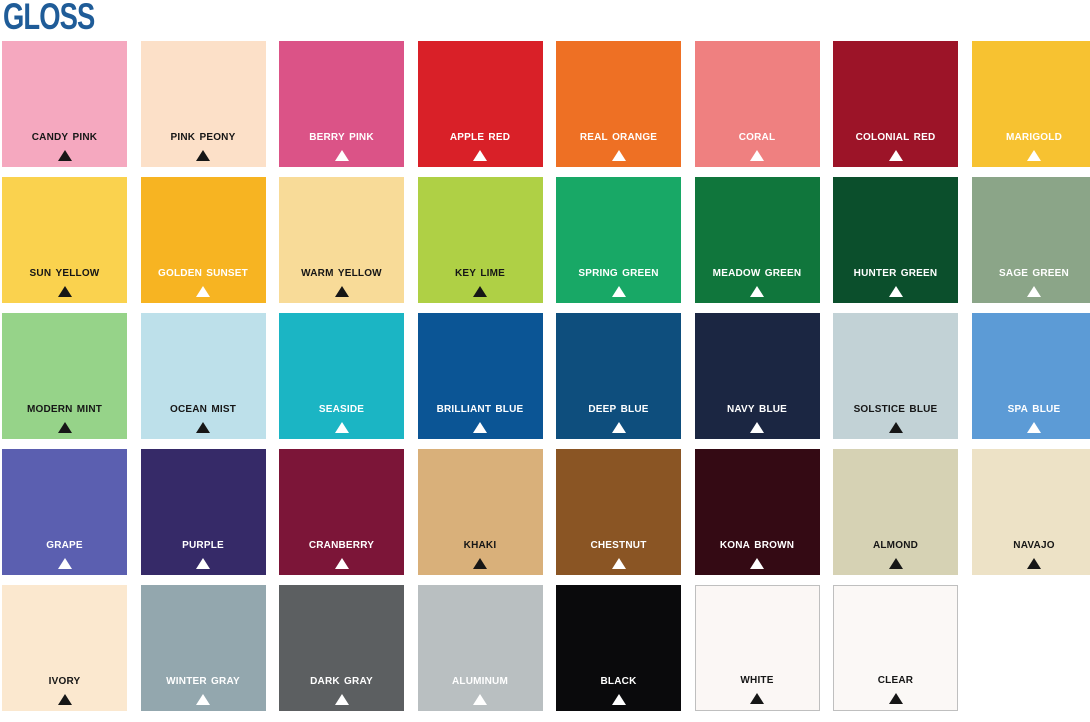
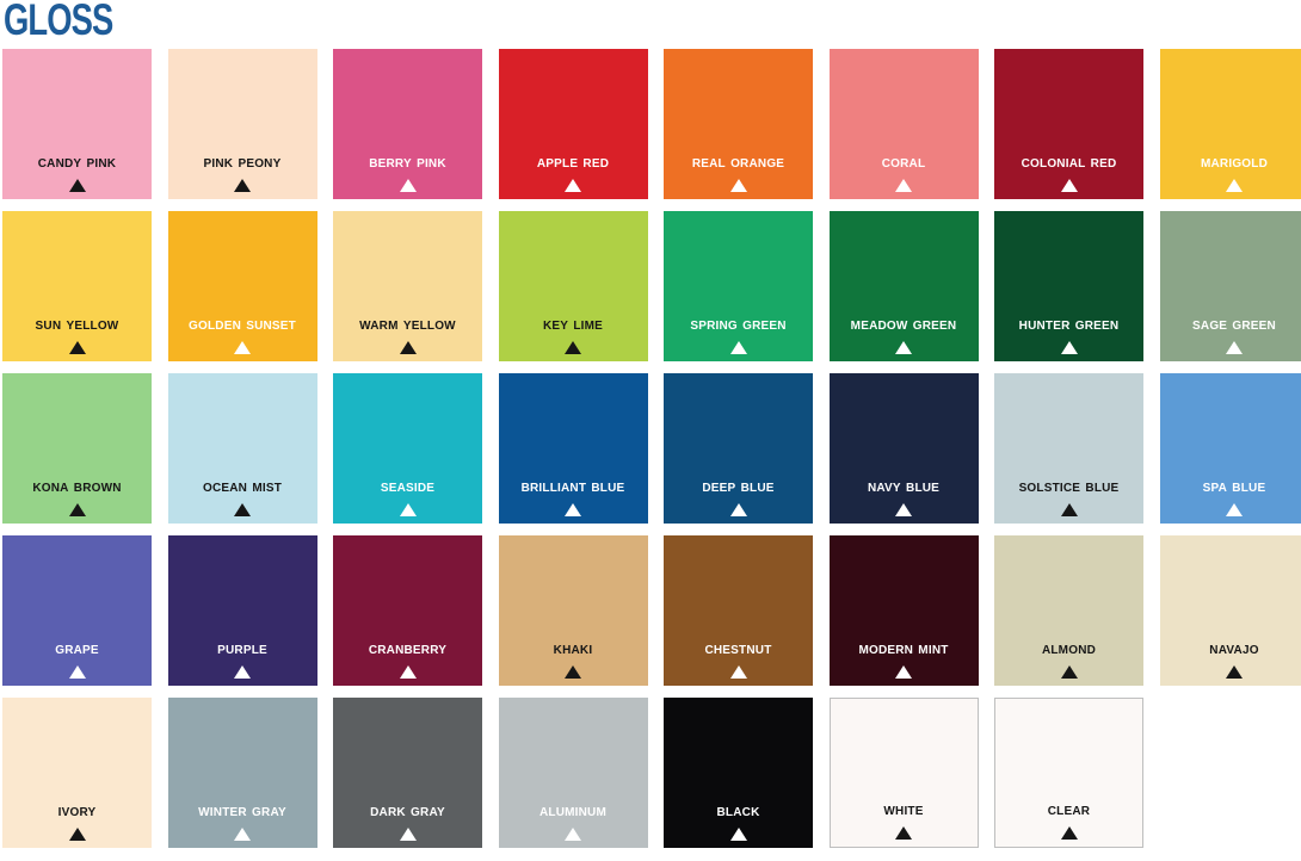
  GLOSS
  candy pink
  pink peony
  berry pink
  apple red
  real orange
  coral
  colonial red
  marigold
  sun yellow
  golden sunset
  warm yellow
  key lime
  spring green
  meadow green
  hunter green
  sage green
- modern mint
+ kona brown
  ocean mist
  seaside
  brilliant blue
  deep blue
  navy blue
  solstice blue
  spa blue
  grape
  purple
  cranberry
  khaki
  chestnut
- kona brown
+ modern mint
  almond
  navajo
  ivory
  winter gray
  dark gray
  aluminum
  black
  white
  clear
